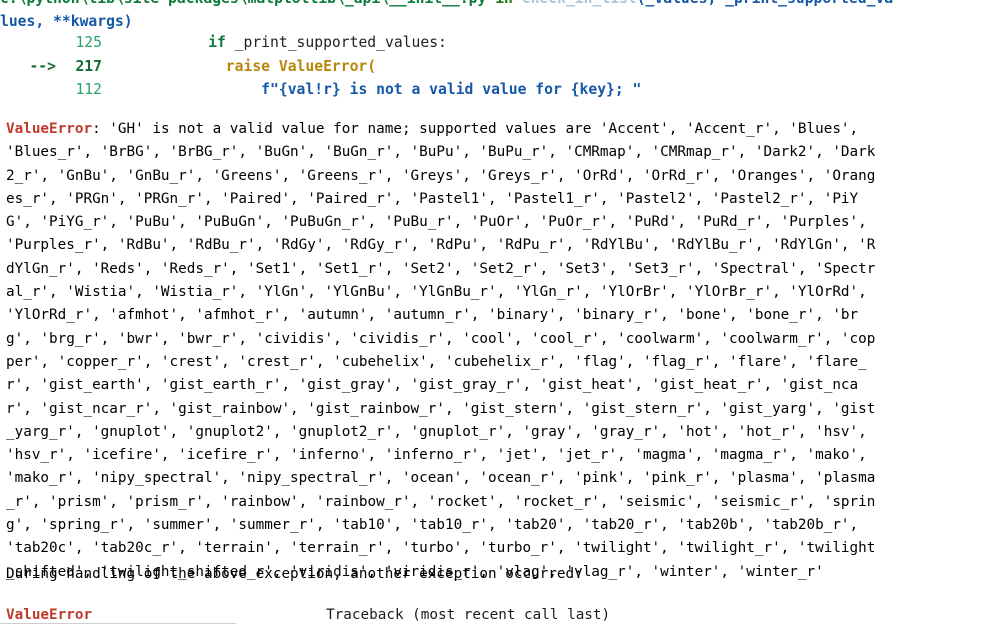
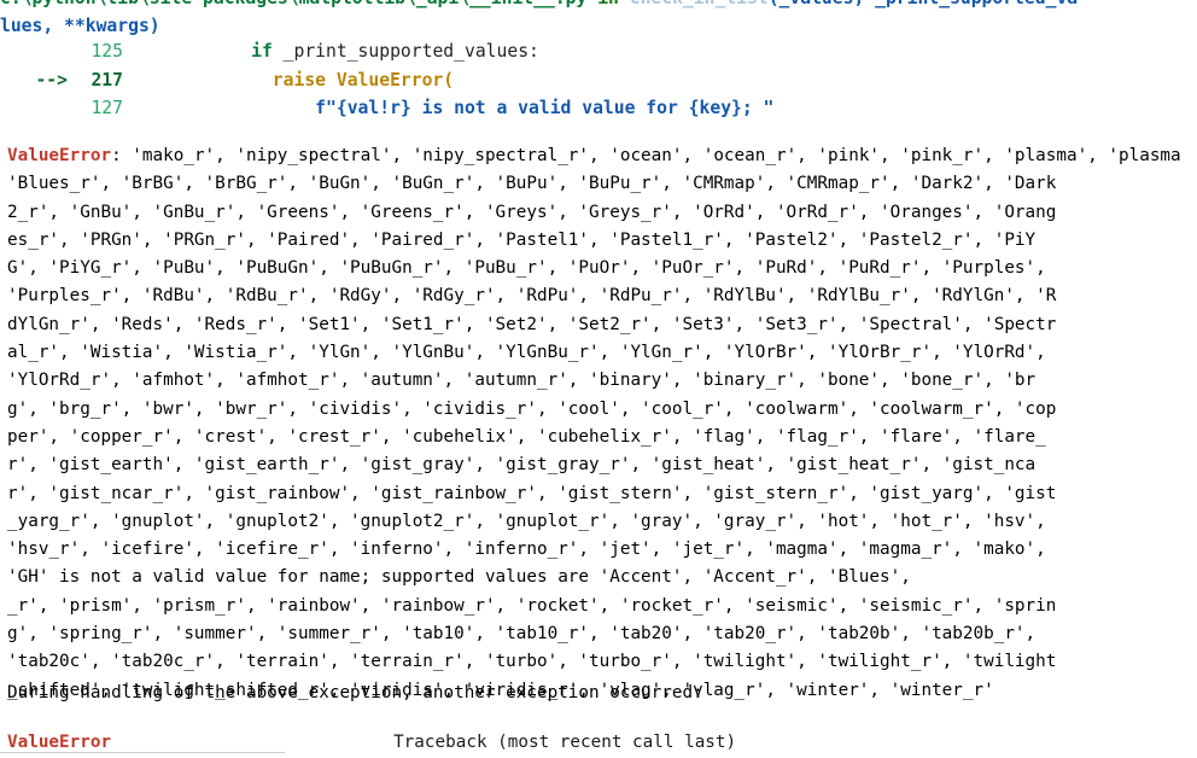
  lues, **kwargs)
  125 if _print_supported_values:
  --> 217 raise ValueError(
- 112 f"{val!r} is not a valid value for {key}; "
+ 127 f"{val!r} is not a valid value for {key}; "
- ValueError: 'GH' is not a valid value for name; supported values are 'Accent', 'Accent_r', 'Blues',
+ ValueError: 'mako_r', 'nipy_spectral', 'nipy_spectral_r', 'ocean', 'ocean_r', 'pink', 'pink_r', 'plasma', 'plasma
  'Blues_r', 'BrBG', 'BrBG_r', 'BuGn', 'BuGn_r', 'BuPu', 'BuPu_r', 'CMRmap', 'CMRmap_r', 'Dark2', 'Dark
  2_r', 'GnBu', 'GnBu_r', 'Greens', 'Greens_r', 'Greys', 'Greys_r', 'OrRd', 'OrRd_r', 'Oranges', 'Orang
  es_r', 'PRGn', 'PRGn_r', 'Paired', 'Paired_r', 'Pastel1', 'Pastel1_r', 'Pastel2', 'Pastel2_r', 'PiY
  G', 'PiYG_r', 'PuBu', 'PuBuGn', 'PuBuGn_r', 'PuBu_r', 'PuOr', 'PuOr_r', 'PuRd', 'PuRd_r', 'Purples',
  'Purples_r', 'RdBu', 'RdBu_r', 'RdGy', 'RdGy_r', 'RdPu', 'RdPu_r', 'RdYlBu', 'RdYlBu_r', 'RdYlGn', 'R
  dYlGn_r', 'Reds', 'Reds_r', 'Set1', 'Set1_r', 'Set2', 'Set2_r', 'Set3', 'Set3_r', 'Spectral', 'Spectr
  al_r', 'Wistia', 'Wistia_r', 'YlGn', 'YlGnBu', 'YlGnBu_r', 'YlGn_r', 'YlOrBr', 'YlOrBr_r', 'YlOrRd',
  'YlOrRd_r', 'afmhot', 'afmhot_r', 'autumn', 'autumn_r', 'binary', 'binary_r', 'bone', 'bone_r', 'br
  g', 'brg_r', 'bwr', 'bwr_r', 'cividis', 'cividis_r', 'cool', 'cool_r', 'coolwarm', 'coolwarm_r', 'cop
  per', 'copper_r', 'crest', 'crest_r', 'cubehelix', 'cubehelix_r', 'flag', 'flag_r', 'flare', 'flare_
  r', 'gist_earth', 'gist_earth_r', 'gist_gray', 'gist_gray_r', 'gist_heat', 'gist_heat_r', 'gist_nca
  r', 'gist_ncar_r', 'gist_rainbow', 'gist_rainbow_r', 'gist_stern', 'gist_stern_r', 'gist_yarg', 'gist
  _yarg_r', 'gnuplot', 'gnuplot2', 'gnuplot2_r', 'gnuplot_r', 'gray', 'gray_r', 'hot', 'hot_r', 'hsv',
  'hsv_r', 'icefire', 'icefire_r', 'inferno', 'inferno_r', 'jet', 'jet_r', 'magma', 'magma_r', 'mako',
- 'mako_r', 'nipy_spectral', 'nipy_spectral_r', 'ocean', 'ocean_r', 'pink', 'pink_r', 'plasma', 'plasma
+ 'GH' is not a valid value for name; supported values are 'Accent', 'Accent_r', 'Blues',
  _r', 'prism', 'prism_r', 'rainbow', 'rainbow_r', 'rocket', 'rocket_r', 'seismic', 'seismic_r', 'sprin
  g', 'spring_r', 'summer', 'summer_r', 'tab10', 'tab10_r', 'tab20', 'tab20_r', 'tab20b', 'tab20b_r',
  'tab20c', 'tab20c_r', 'terrain', 'terrain_r', 'turbo', 'turbo_r', 'twilight', 'twilight_r', 'twilight
  _shifted', 'twilight_shifted_r', 'viridis', 'viridis_r', 'vlag', 'vlag_r', 'winter', 'winter_r'
  During handling of the above exception, another exception occurred:
  ValueError Traceback (most recent call last)
